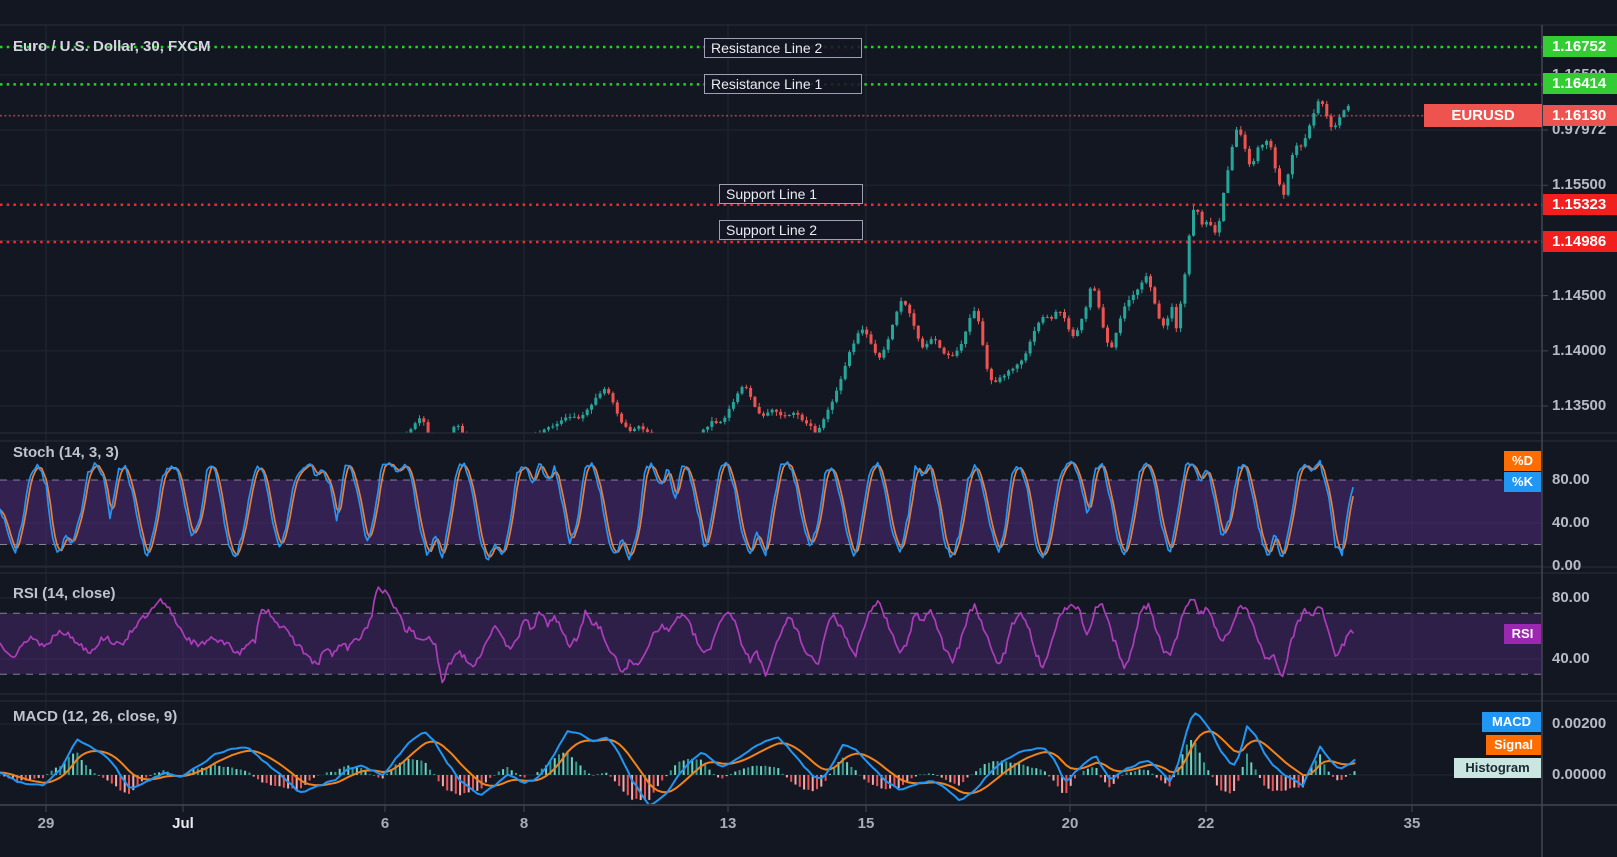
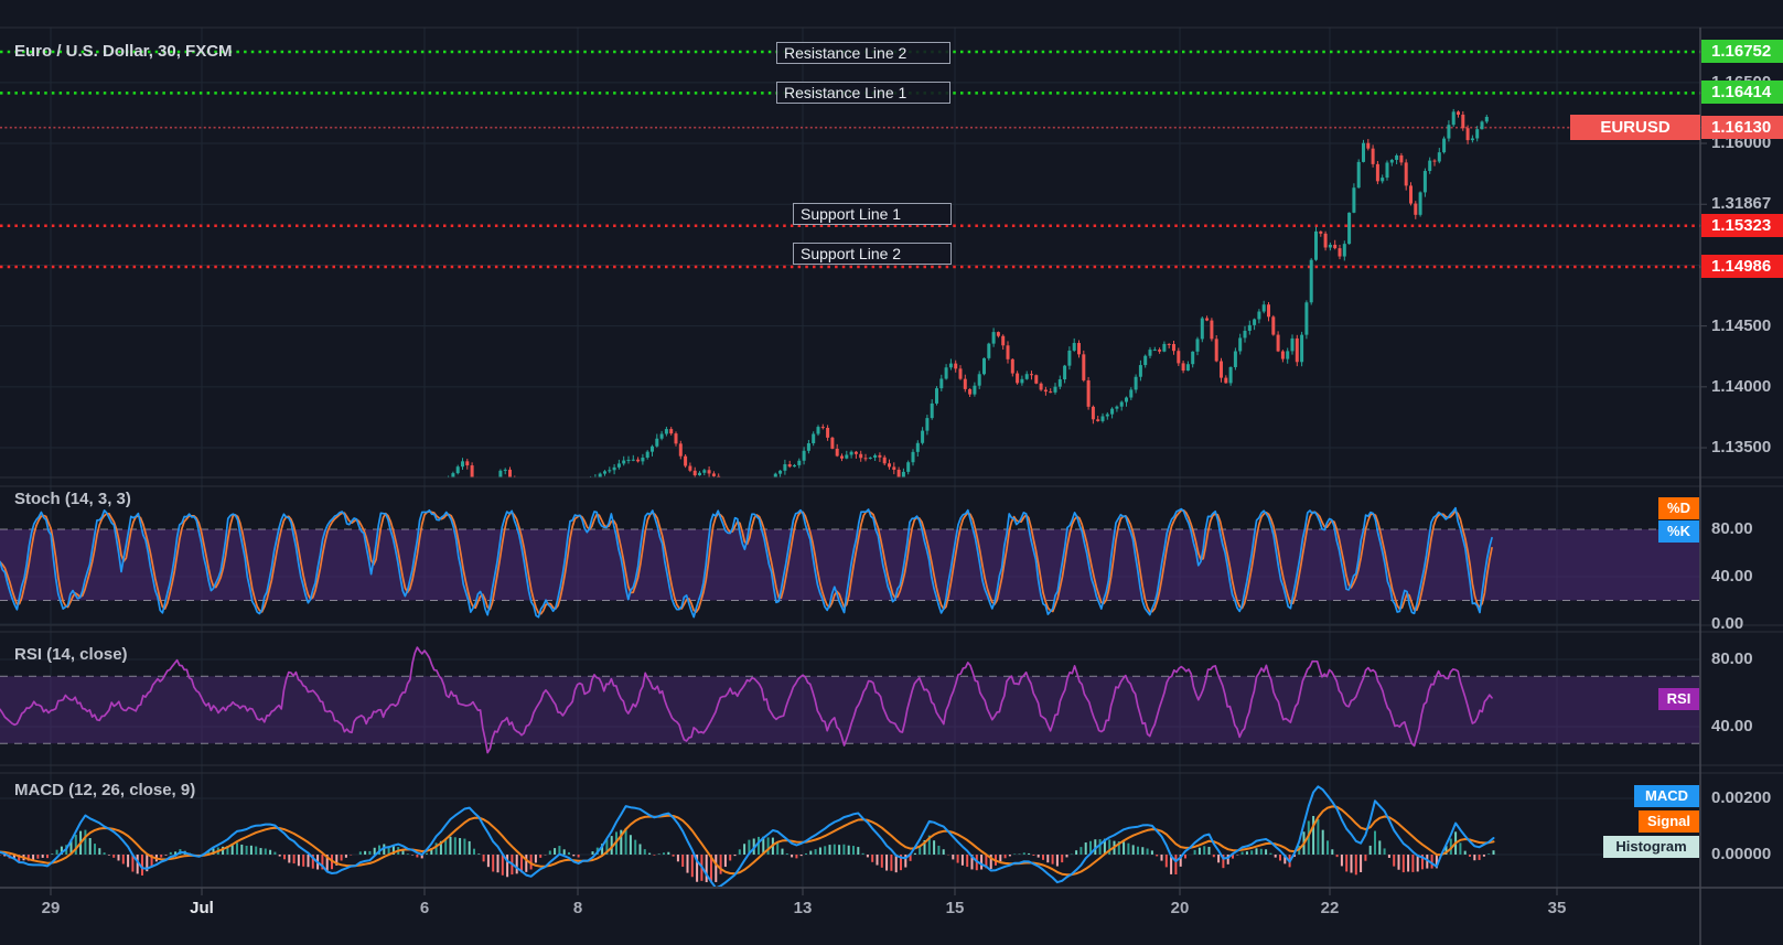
  Euro / U.S. Dollar, 30, FXCM
  Stoch (14, 3, 3)
  RSI (14, close)
  MACD (12, 26, close, 9)
  Resistance Line 2
  Resistance Line 1
  Support Line 1
  Support Line 2
  1.16752
  1.16414
  EURUSD
  1.16130
  1.15323
  1.14986
  %D
  %K
  RSI
  MACD
  Signal
  Histogram
- 0.97972
+ 1.16000
- 1.15500
+ 1.31867
  1.14500
  1.14000
  1.13500
  80.00
  40.00
  0.00
  80.00
  40.00
  0.00200
  0.00000
  29
  Jul
  6
  8
  13
  15
  20
  22
  35
